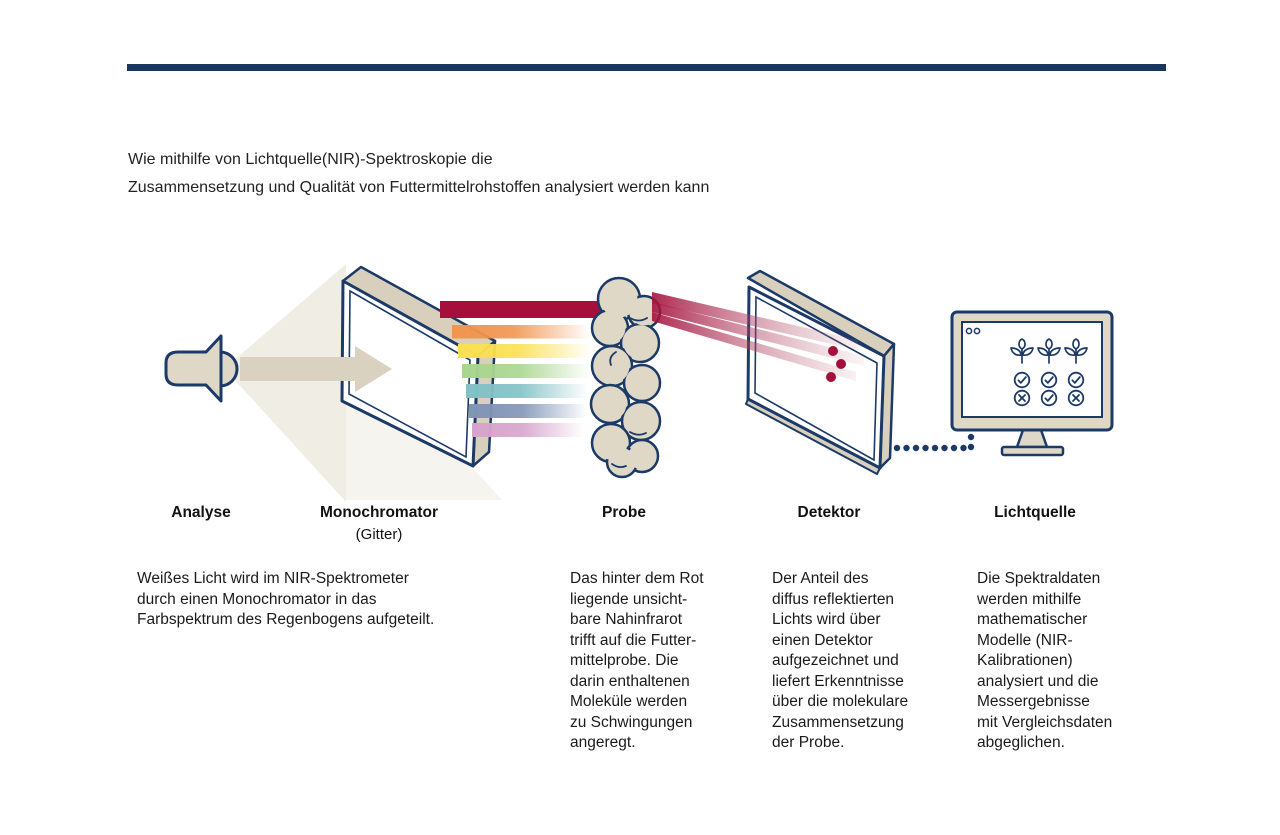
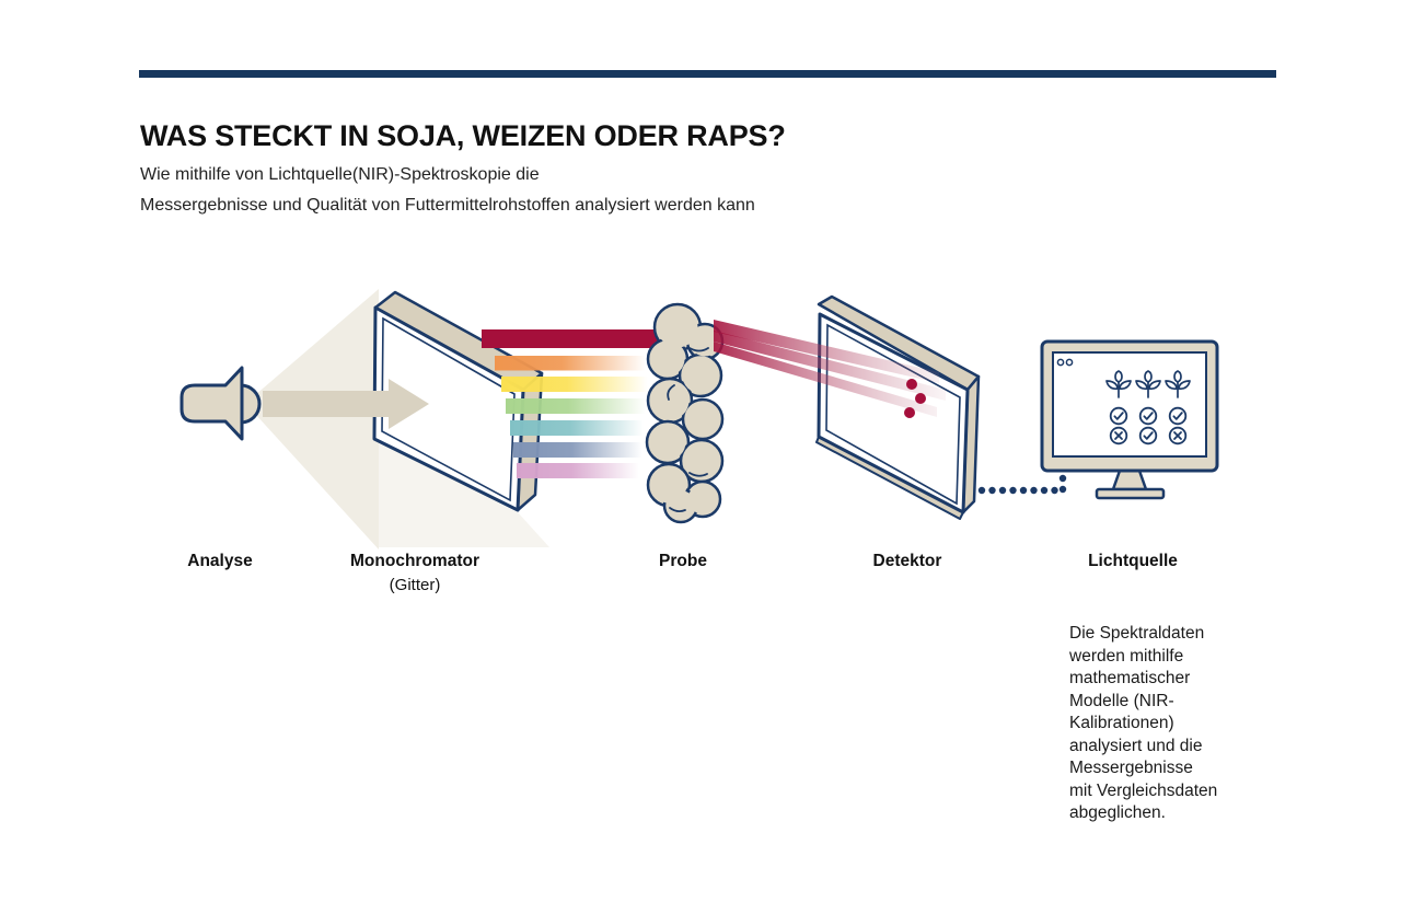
+ WAS STECKT IN SOJA, WEIZEN ODER RAPS?
  Wie mithilfe von Lichtquelle(NIR)-Spektroskopie die
- Zusammensetzung und Qualität von Futtermittelrohstoffen analysiert werden kann
+ Messergebnisse und Qualität von Futtermittelrohstoffen analysiert werden kann
  Analyse
  Monochromator
  (Gitter)
  Probe
  Detektor
  Lichtquelle
- Weißes Licht wird im NIR-Spektrometer
- durch einen Monochromator in das
- Farbspektrum des Regenbogens aufgeteilt.
- Das hinter dem Rot
- liegende unsicht-
- bare Nahinfrarot
- trifft auf die Futter-
- mittelprobe. Die
- darin enthaltenen
- Moleküle werden
- zu Schwingungen
- angeregt.
- Der Anteil des
- diffus reflektierten
- Lichts wird über
- einen Detektor
- aufgezeichnet und
- liefert Erkenntnisse
- über die molekulare
- Zusammensetzung
- der Probe.
  Die Spektraldaten
  werden mithilfe
  mathematischer
  Modelle (NIR-
  Kalibrationen)
  analysiert und die
  Messergebnisse
  mit Vergleichsdaten
  abgeglichen.
